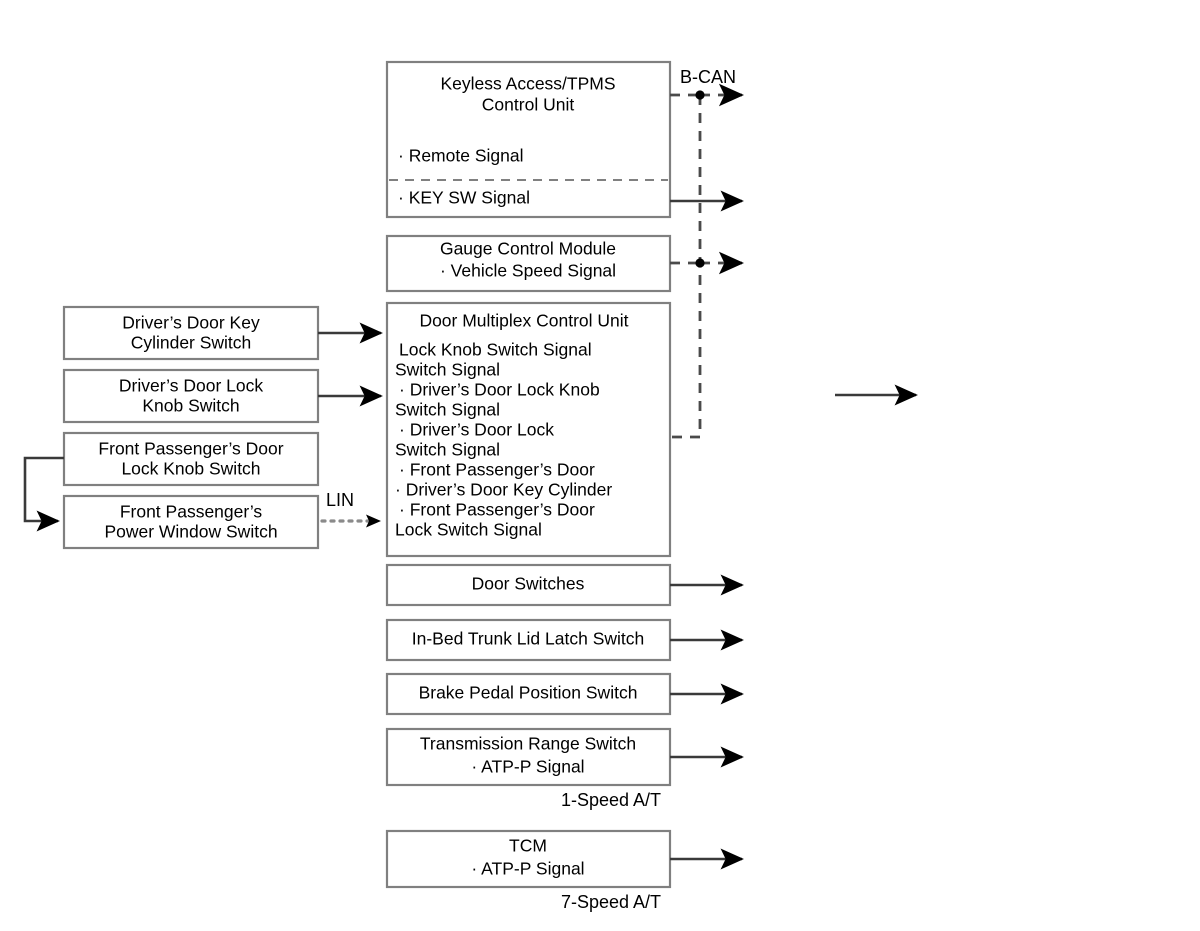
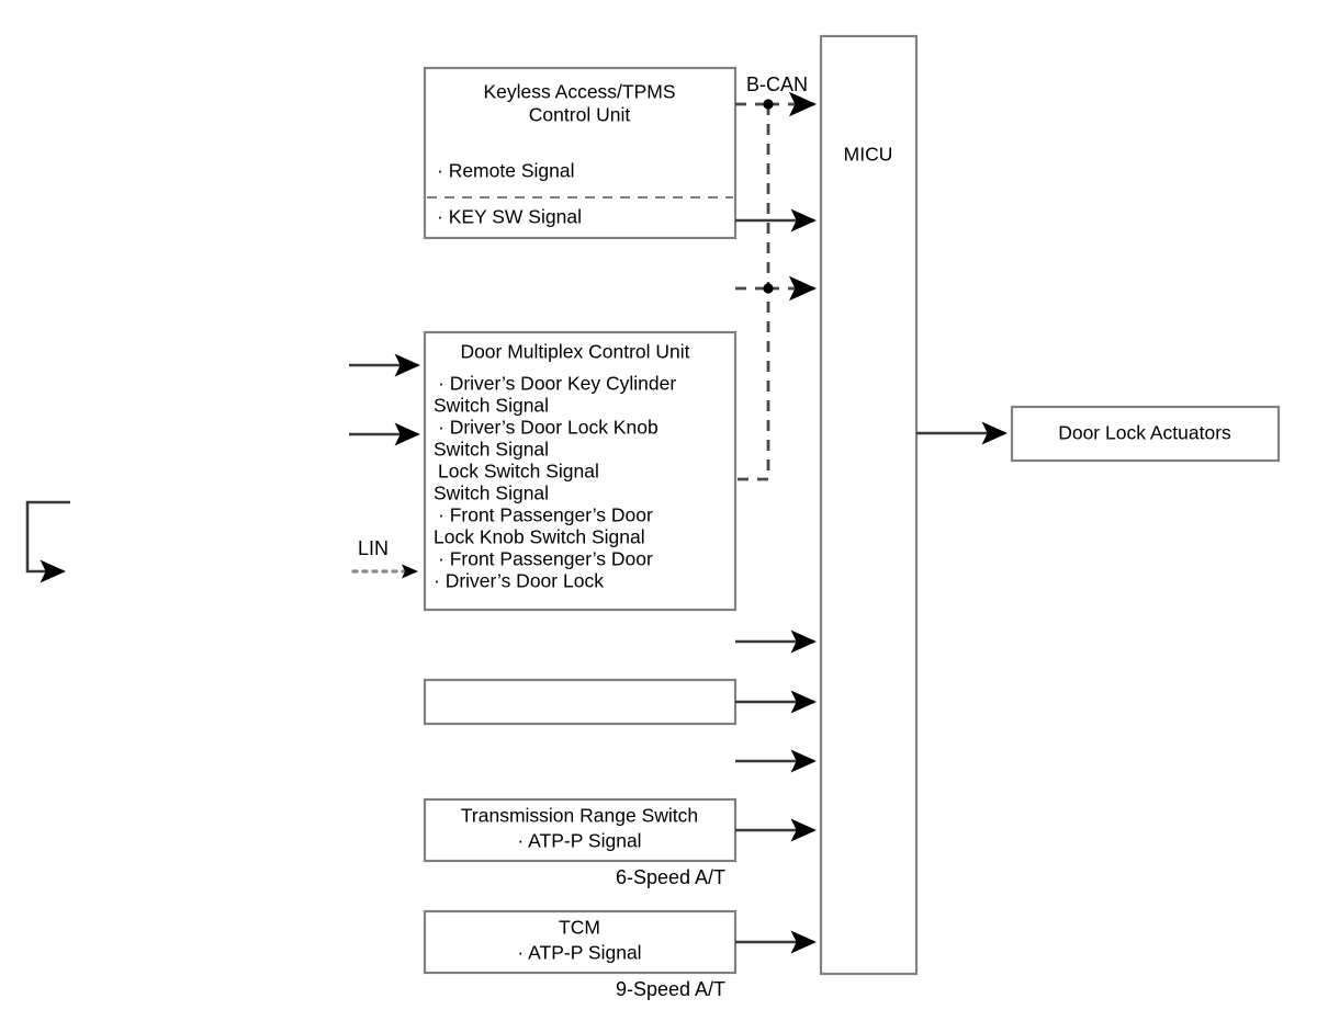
- Driver’s Door Key
- Cylinder Switch
- Driver’s Door Lock
- Knob Switch
- Front Passenger’s Door
- Lock Knob Switch
- Front Passenger’s
- Power Window Switch
  Keyless Access/TPMS
  Control Unit
  · Remote Signal
  · KEY SW Signal
- Gauge Control Module
- · Vehicle Speed Signal
  Door Multiplex Control Unit
- Lock Knob Switch Signal
+ · Driver’s Door Key Cylinder
  Switch Signal
  · Driver’s Door Lock Knob
  Switch Signal
- · Driver’s Door Lock
+ Lock Switch Signal
  Switch Signal
  · Front Passenger’s Door
- · Driver’s Door Key Cylinder
+ Lock Knob Switch Signal
  · Front Passenger’s Door
- Lock Switch Signal
+ · Driver’s Door Lock
- Door Switches
- In-Bed Trunk Lid Latch Switch
- Brake Pedal Position Switch
  Transmission Range Switch
  · ATP-P Signal
- 1-Speed A/T
+ 6-Speed A/T
  TCM
  · ATP-P Signal
- 7-Speed A/T
+ 9-Speed A/T
+ MICU
+ Door Lock Actuators
  B-CAN
  LIN
